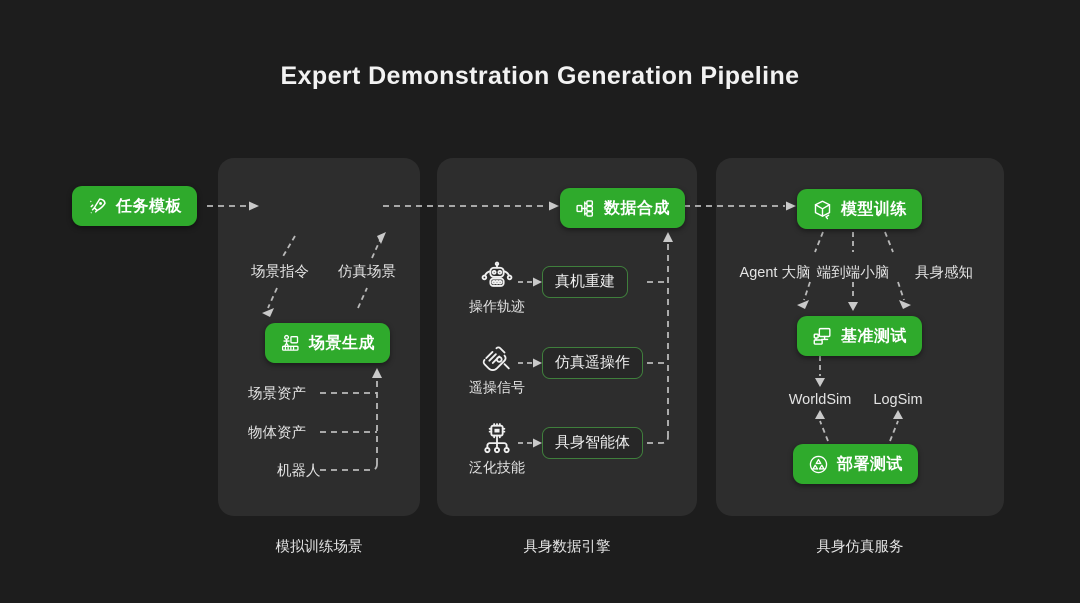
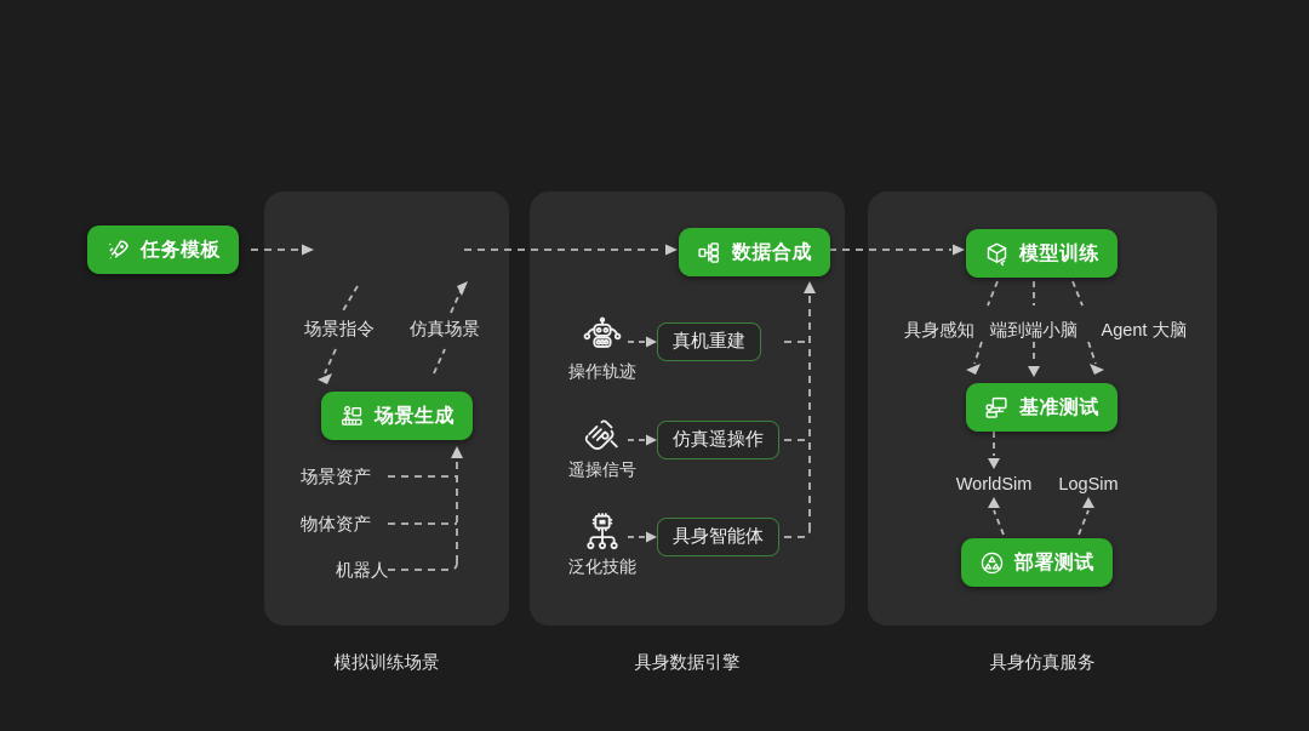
- Expert Demonstration Generation Pipeline
  任务模板
  场景指令
  仿真场景
  场景生成
  场景资产
  物体资产
  机器人
  模拟训练场景
  数据合成
  操作轨迹
  真机重建
  遥操信号
  仿真遥操作
  泛化技能
  具身智能体
  具身数据引擎
  模型训练
- Agent 大脑
+ 具身感知
  端到端小脑
- 具身感知
+ Agent 大脑
  基准测试
  WorldSim
  LogSim
  部署测试
  具身仿真服务
